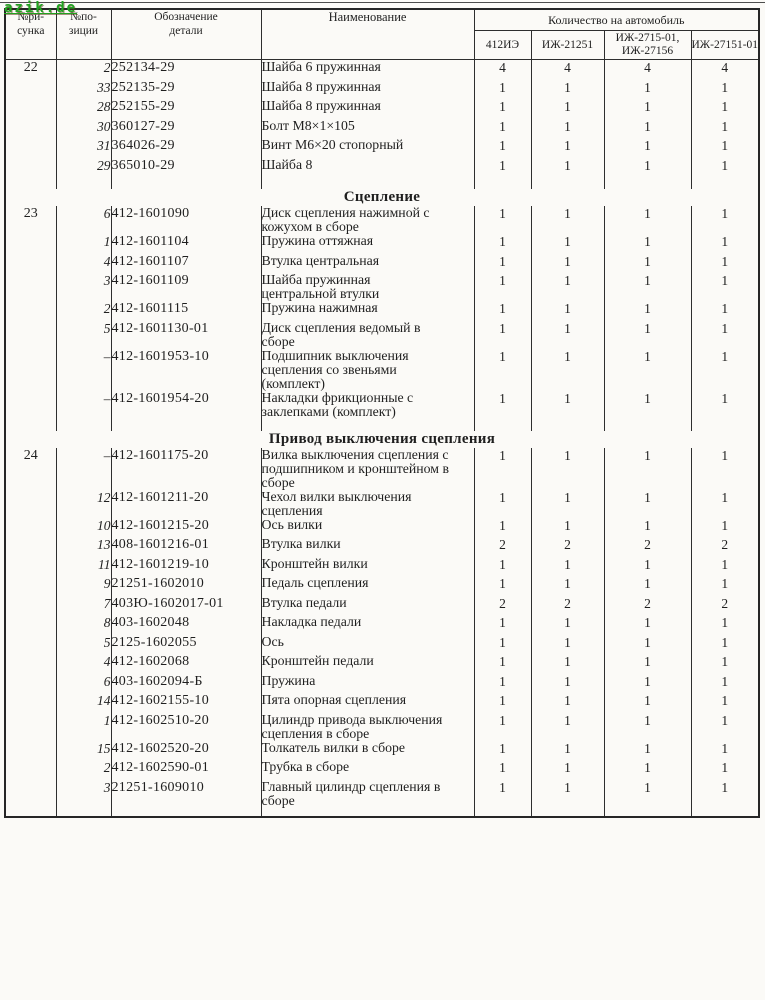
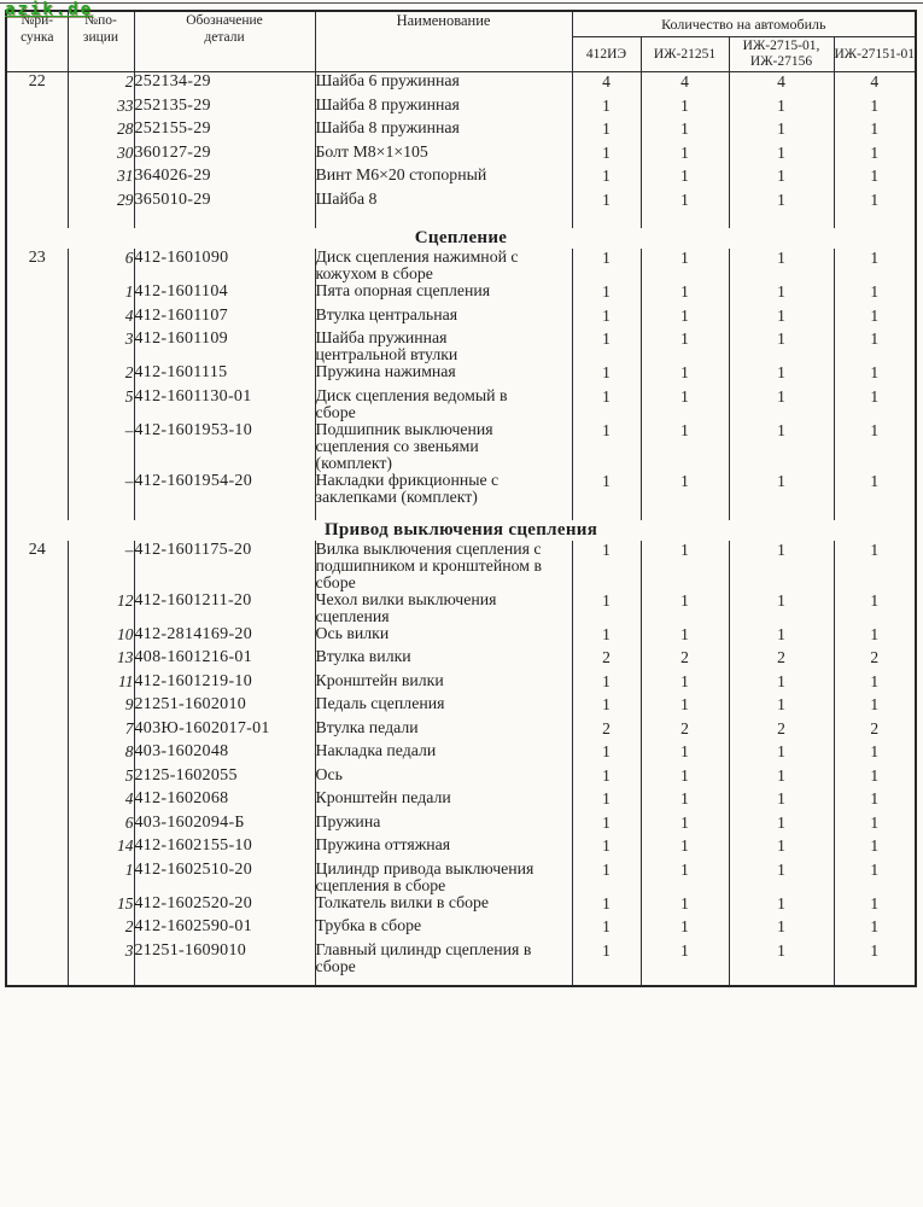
  azik.de
  №ри- сунка	№по- зиции	Обозначение детали	Наименование	Количество на автомобиль
  412ИЭ	ИЖ-21251	ИЖ-2715-01, ИЖ-27156	ИЖ-27151-01
  22	2	252134-29	Шайба 6 пружинная	4	4	4	4
  	33	252135-29	Шайба 8 пружинная	1	1	1	1
  	28	252155-29	Шайба 8 пружинная	1	1	1	1
  	30	360127-29	Болт М8×1×105	1	1	1	1
  	31	364026-29	Винт М6×20 стопорный	1	1	1	1
  	29	365010-29	Шайба 8	1	1	1	1
  Сцепление
  23	6	412-1601090	Диск сцепления нажимной скожухом в сборе	1	1	1	1
- 	1	412-1601104	Пружина оттяжная	1	1	1	1
+ 	1	412-1601104	Пята опорная сцепления	1	1	1	1
  	4	412-1601107	Втулка центральная	1	1	1	1
  	3	412-1601109	Шайба пружиннаяцентральной втулки	1	1	1	1
  	2	412-1601115	Пружина нажимная	1	1	1	1
  	5	412-1601130-01	Диск сцепления ведомый всборе	1	1	1	1
  	–	412-1601953-10	Подшипник выключениясцепления со звеньями(комплект)	1	1	1	1
  	–	412-1601954-20	Накладки фрикционные сзаклепками (комплект)	1	1	1	1
  Привод выключения сцепления
  24	–	412-1601175-20	Вилка выключения сцепления сподшипником и кронштейном всборе	1	1	1	1
  	12	412-1601211-20	Чехол вилки выключениясцепления	1	1	1	1
- 	10	412-1601215-20	Ось вилки	1	1	1	1
+ 	10	412-2814169-20	Ось вилки	1	1	1	1
  	13	408-1601216-01	Втулка вилки	2	2	2	2
  	11	412-1601219-10	Кронштейн вилки	1	1	1	1
  	9	21251-1602010	Педаль сцепления	1	1	1	1
  	7	403Ю-1602017-01	Втулка педали	2	2	2	2
  	8	403-1602048	Накладка педали	1	1	1	1
  	5	2125-1602055	Ось	1	1	1	1
  	4	412-1602068	Кронштейн педали	1	1	1	1
  	6	403-1602094-Б	Пружина	1	1	1	1
- 	14	412-1602155-10	Пята опорная сцепления	1	1	1	1
+ 	14	412-1602155-10	Пружина оттяжная	1	1	1	1
  	1	412-1602510-20	Цилиндр привода выключениясцепления в сборе	1	1	1	1
  	15	412-1602520-20	Толкатель вилки в сборе	1	1	1	1
  	2	412-1602590-01	Трубка в сборе	1	1	1	1
  	3	21251-1609010	Главный цилиндр сцепления всборе	1	1	1	1
